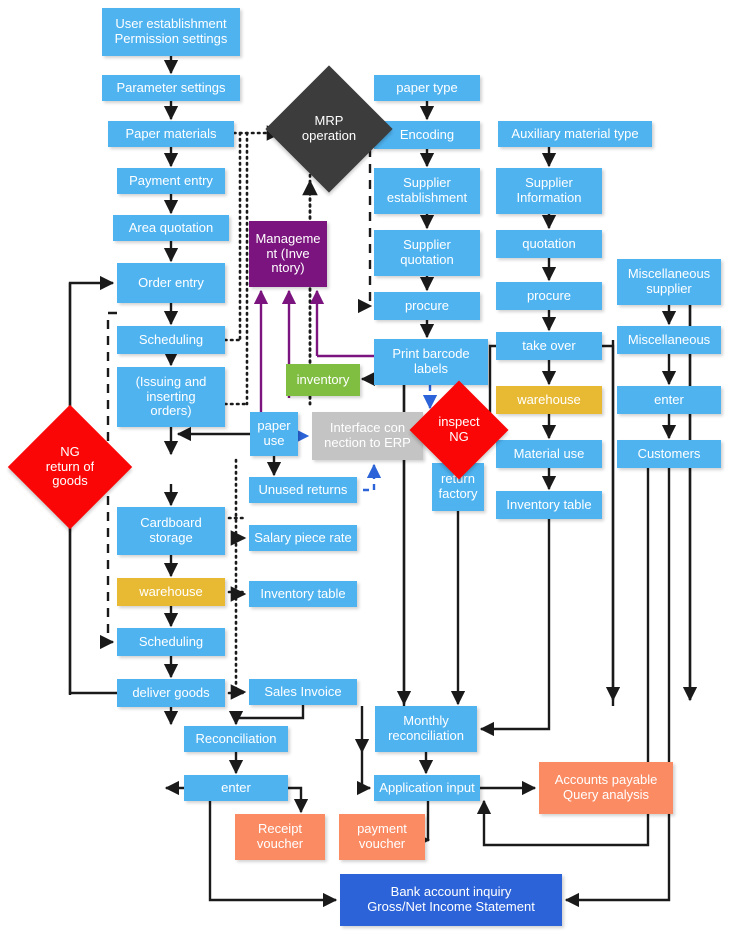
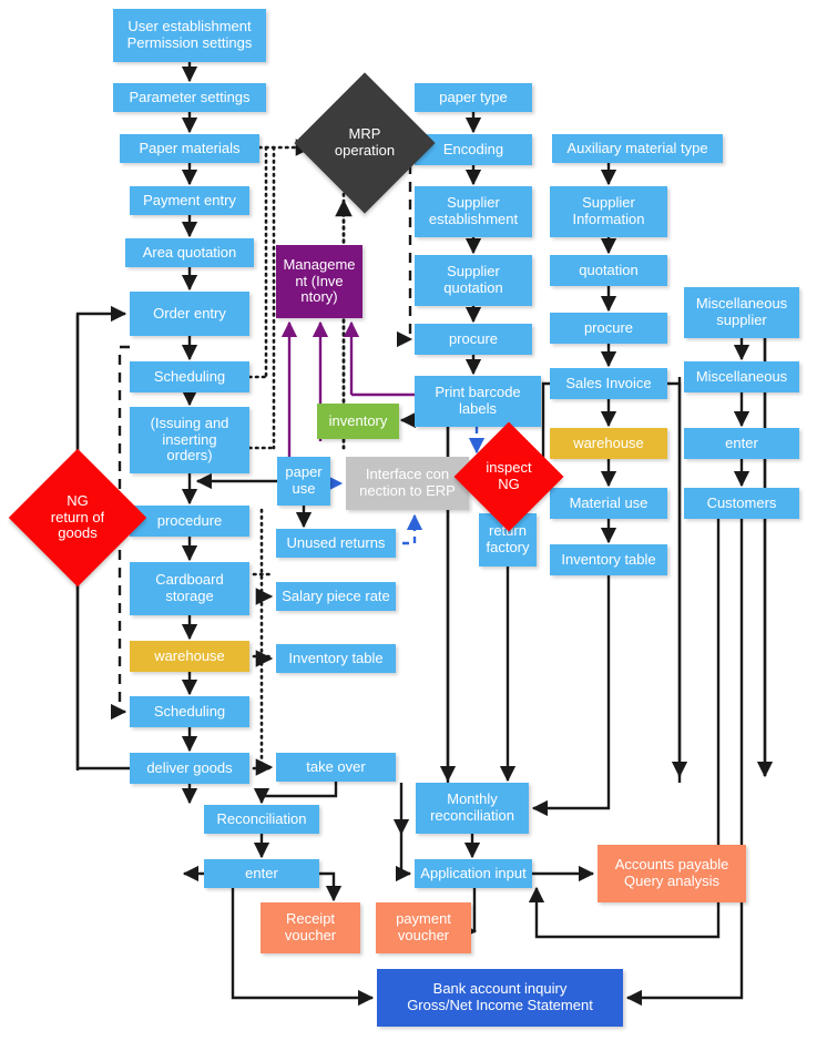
  User establishment
  Permission settings
  Parameter settings
  Paper materials
  Payment entry
  Area quotation
  Order entry
  Scheduling
  (Issuing and
  inserting
  orders)
+ procedure
  Cardboard
  storage
  warehouse
  Scheduling
  deliver goods
  NG
  return of
  goods
  MRP
  operation
  paper type
  Encoding
  Supplier
  establishment
  Supplier
  quotation
  procure
  Print barcode
  labels
  inspect
  NG
  retrn
  factory
  Manageme
  nt (Inve
  ntory)
  inventory
  paper
  use
  Interface con
  nection to ERP
  Unused returns
  Salary piece rate
  Inventory table
- Sales Invoice
+ take over
  Reconciliation
  enter
  Receipt
  voucher
  payment
  voucher
  Auxiliary material type
  Supplier
  Information
  quotation
  procure
- take over
+ Sales Invoice
  warehouse
  Material use
  Inventory table
  Miscellaneous
  supplier
  Miscellaneous
  enter
  Customers
  Monthly
  reconciliation
  Application input
  Accounts payable
  Query analysis
  Bank account inquiry
  Gross/Net Income Statement
